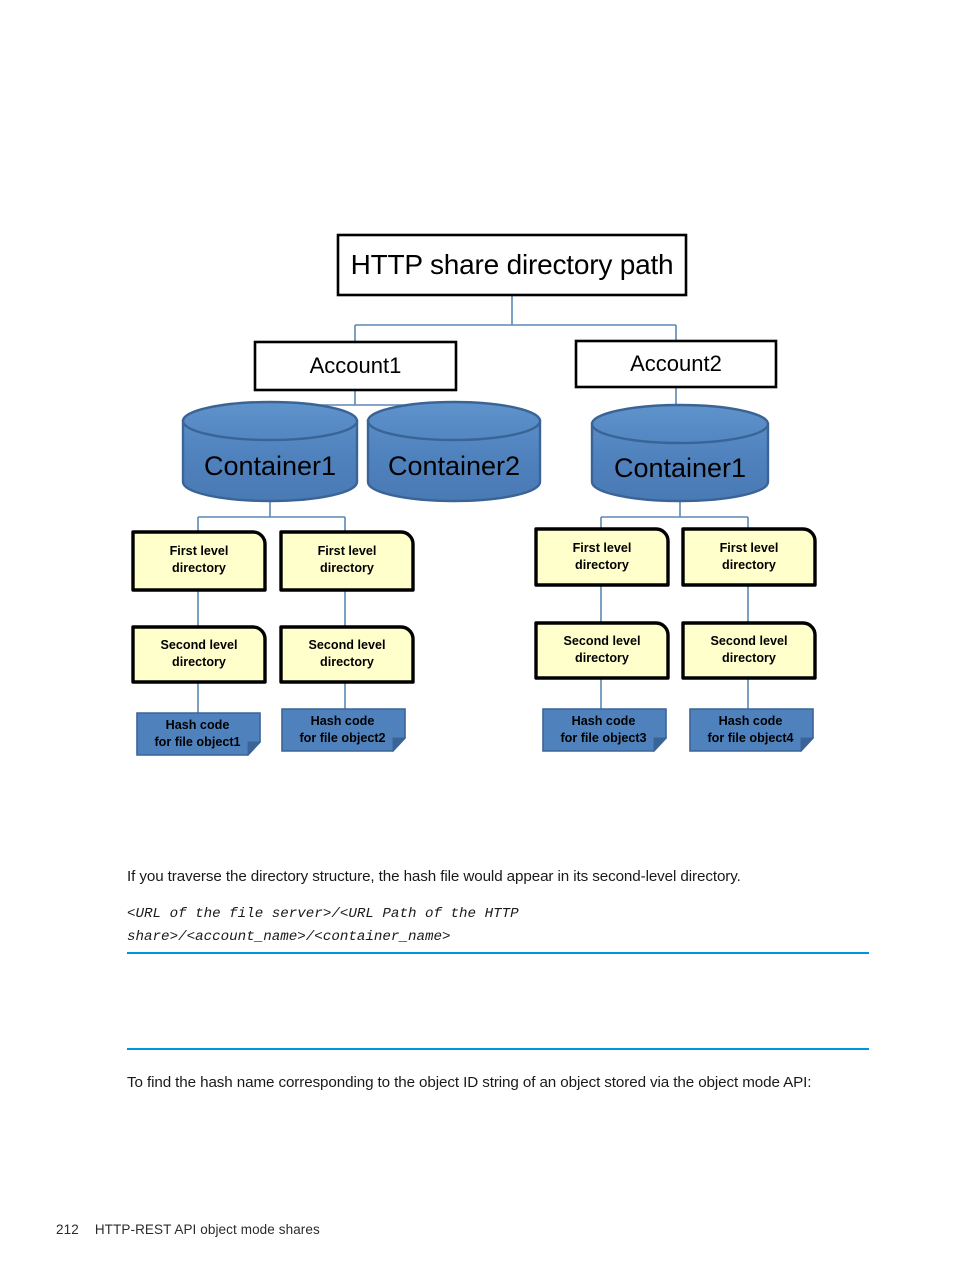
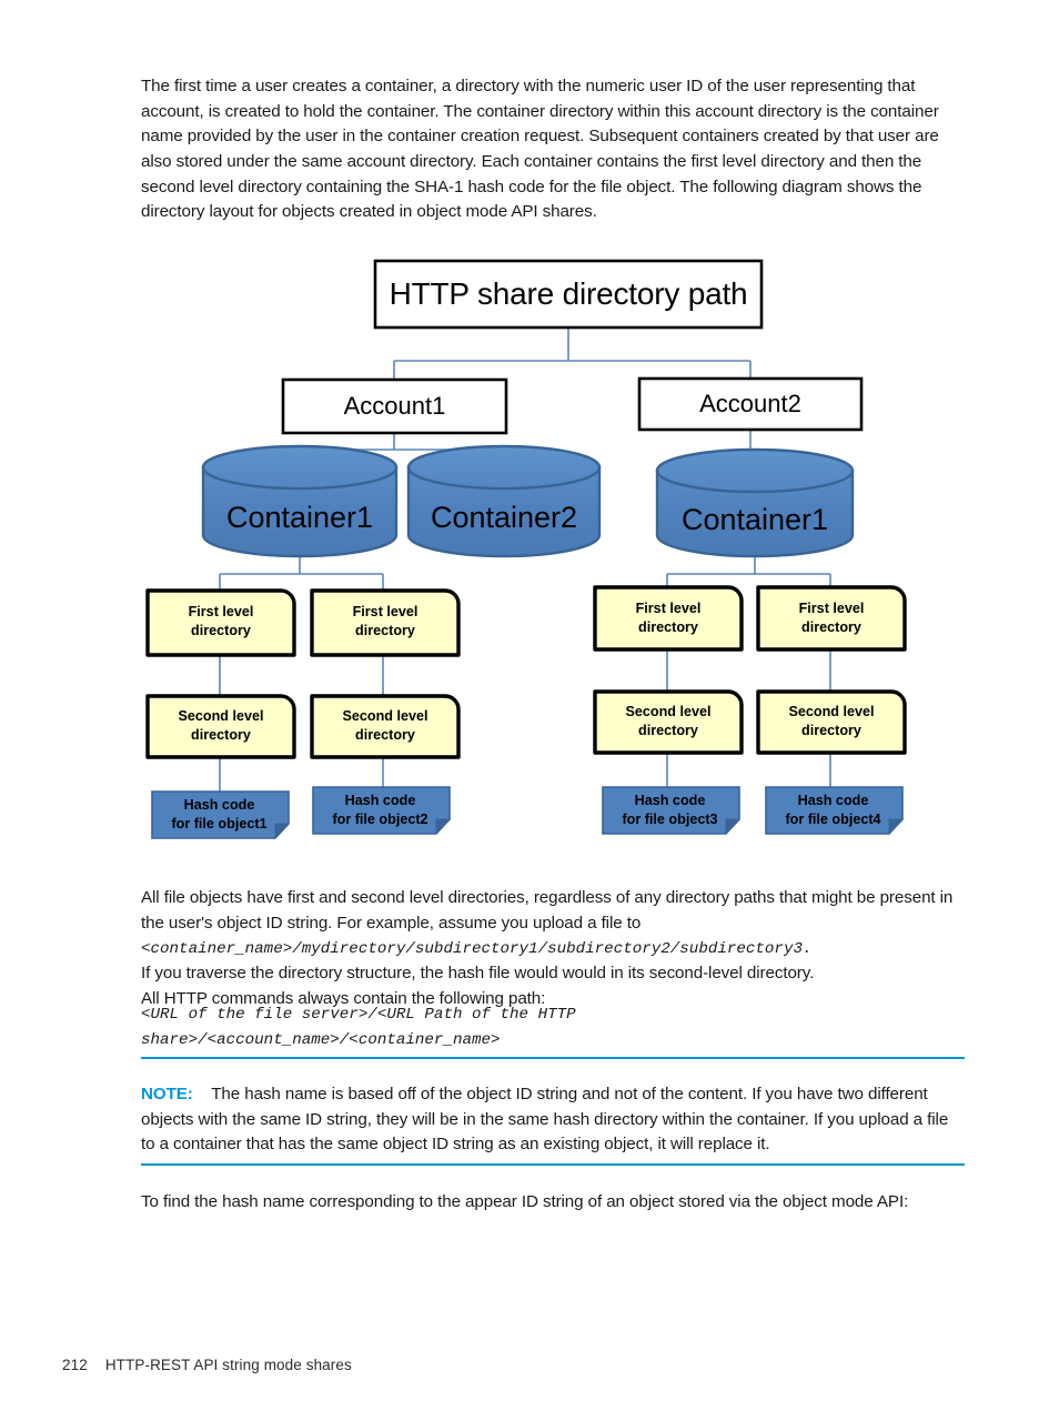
+ The first time a user creates a container, a directory with the numeric user ID of the user representing that account, is created to hold the container. The container directory within this account directory is the container name provided by the user in the container creation request. Subsequent containers created by that user are also stored under the same account directory. Each container contains the first level directory and then the second level directory containing the SHA-1 hash code for the file object. The following diagram shows the directory layout for objects created in object mode API shares.
  HTTP share directory path
  Account1
  Account2
  Container1
  Container2
  Container1
  First level
  directory
  First level
  directory
  First level
  directory
  First level
  directory
  Second level
  directory
  Second level
  directory
  Second level
  directory
  Second level
  directory
  Hash code
  for file object1
  Hash code
  for file object2
  Hash code
  for file object3
  Hash code
  for file object4
+ All file objects have first and second level directories, regardless of any directory paths that might be present in the user's object ID string. For example, assume you upload a file to <container_name>/mydirectory/subdirectory1/subdirectory2/subdirectory3.
- If you traverse the directory structure, the hash file would appear in its second-level directory.
+ If you traverse the directory structure, the hash file would would in its second-level directory.
+ All HTTP commands always contain the following path:
  <URL of the file server>/<URL Path of the HTTP
  share>/<account_name>/<container_name>
+ NOTE: The hash name is based off of the object ID string and not of the content. If you have two different objects with the same ID string, they will be in the same hash directory within the container. If you upload a file to a container that has the same object ID string as an existing object, it will replace it.
- To find the hash name corresponding to the object ID string of an object stored via the object mode API:
+ To find the hash name corresponding to the appear ID string of an object stored via the object mode API:
- 212 HTTP-REST API object mode shares
+ 212 HTTP-REST API string mode shares
